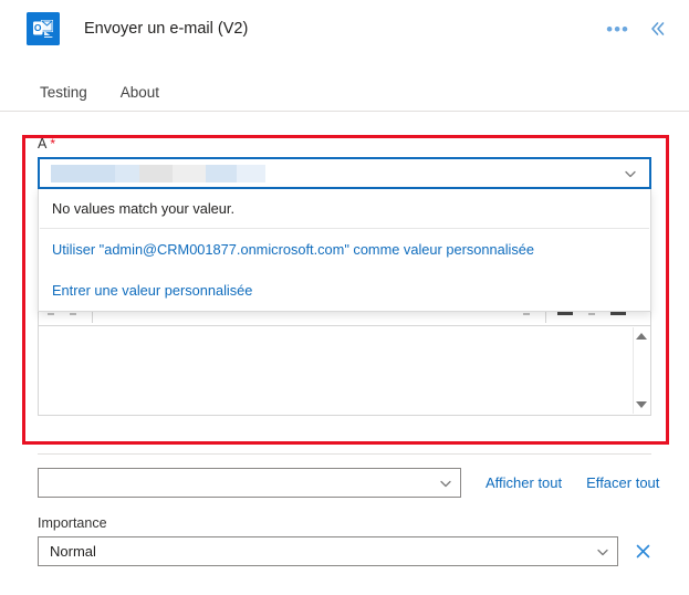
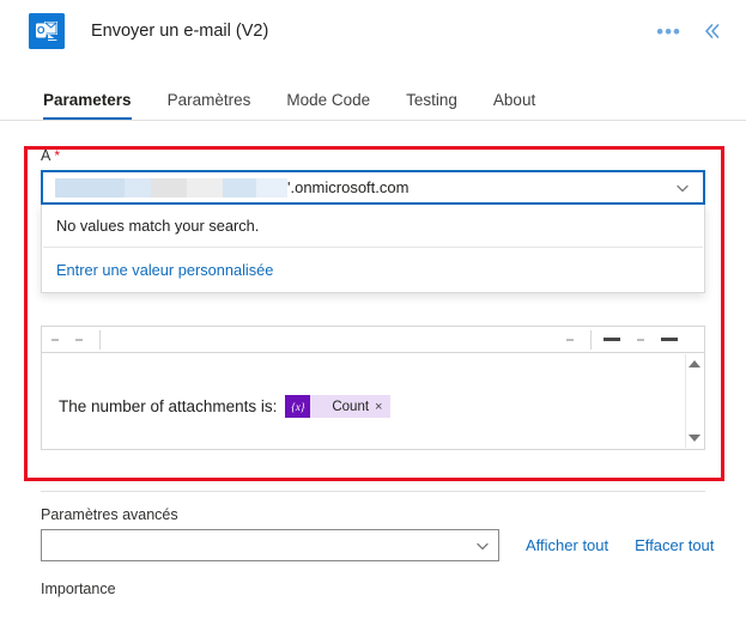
  O
  Envoyer un e-mail (V2)
  •••
+ Parameters
+ Paramètres
+ Mode Code
  Testing
  About
  À
  *
+ '.onmicrosoft.com
- No values match your valeur.
+ No values match your search.
- Utiliser "admin@CRM001877.onmicrosoft.com" comme valeur personnalisée
  Entrer une valeur personnalisée
+ The number of attachments is:
+ {x}
+ Count
+ ×
+ Paramètres avancés
  Afficher tout
  Effacer tout
  Importance
- Normal
